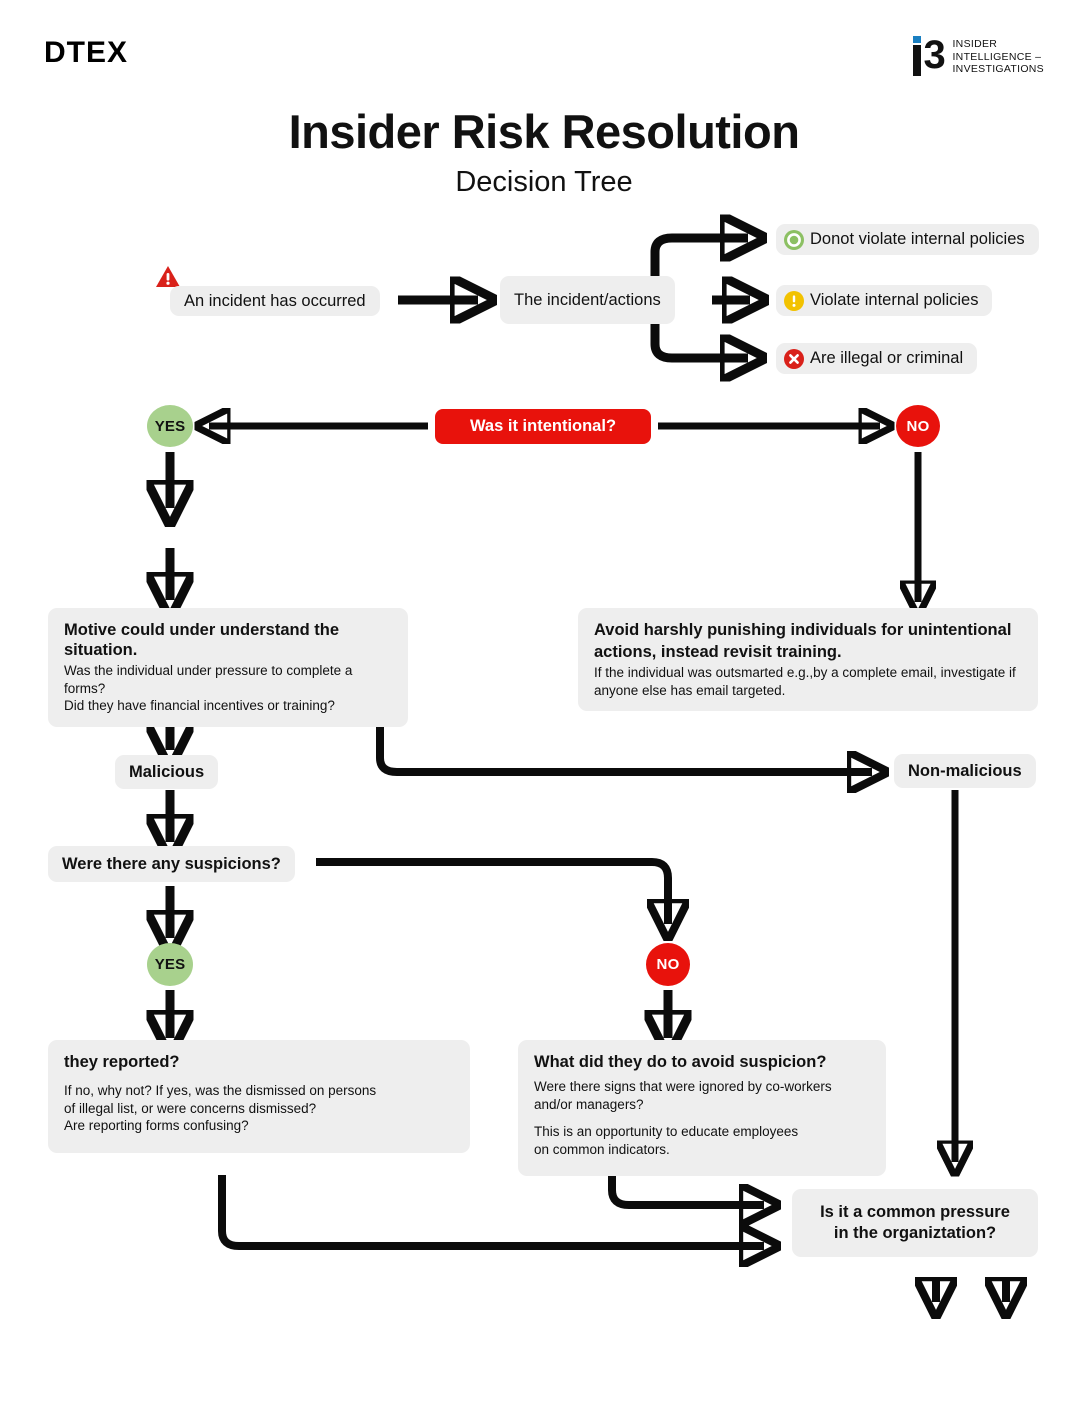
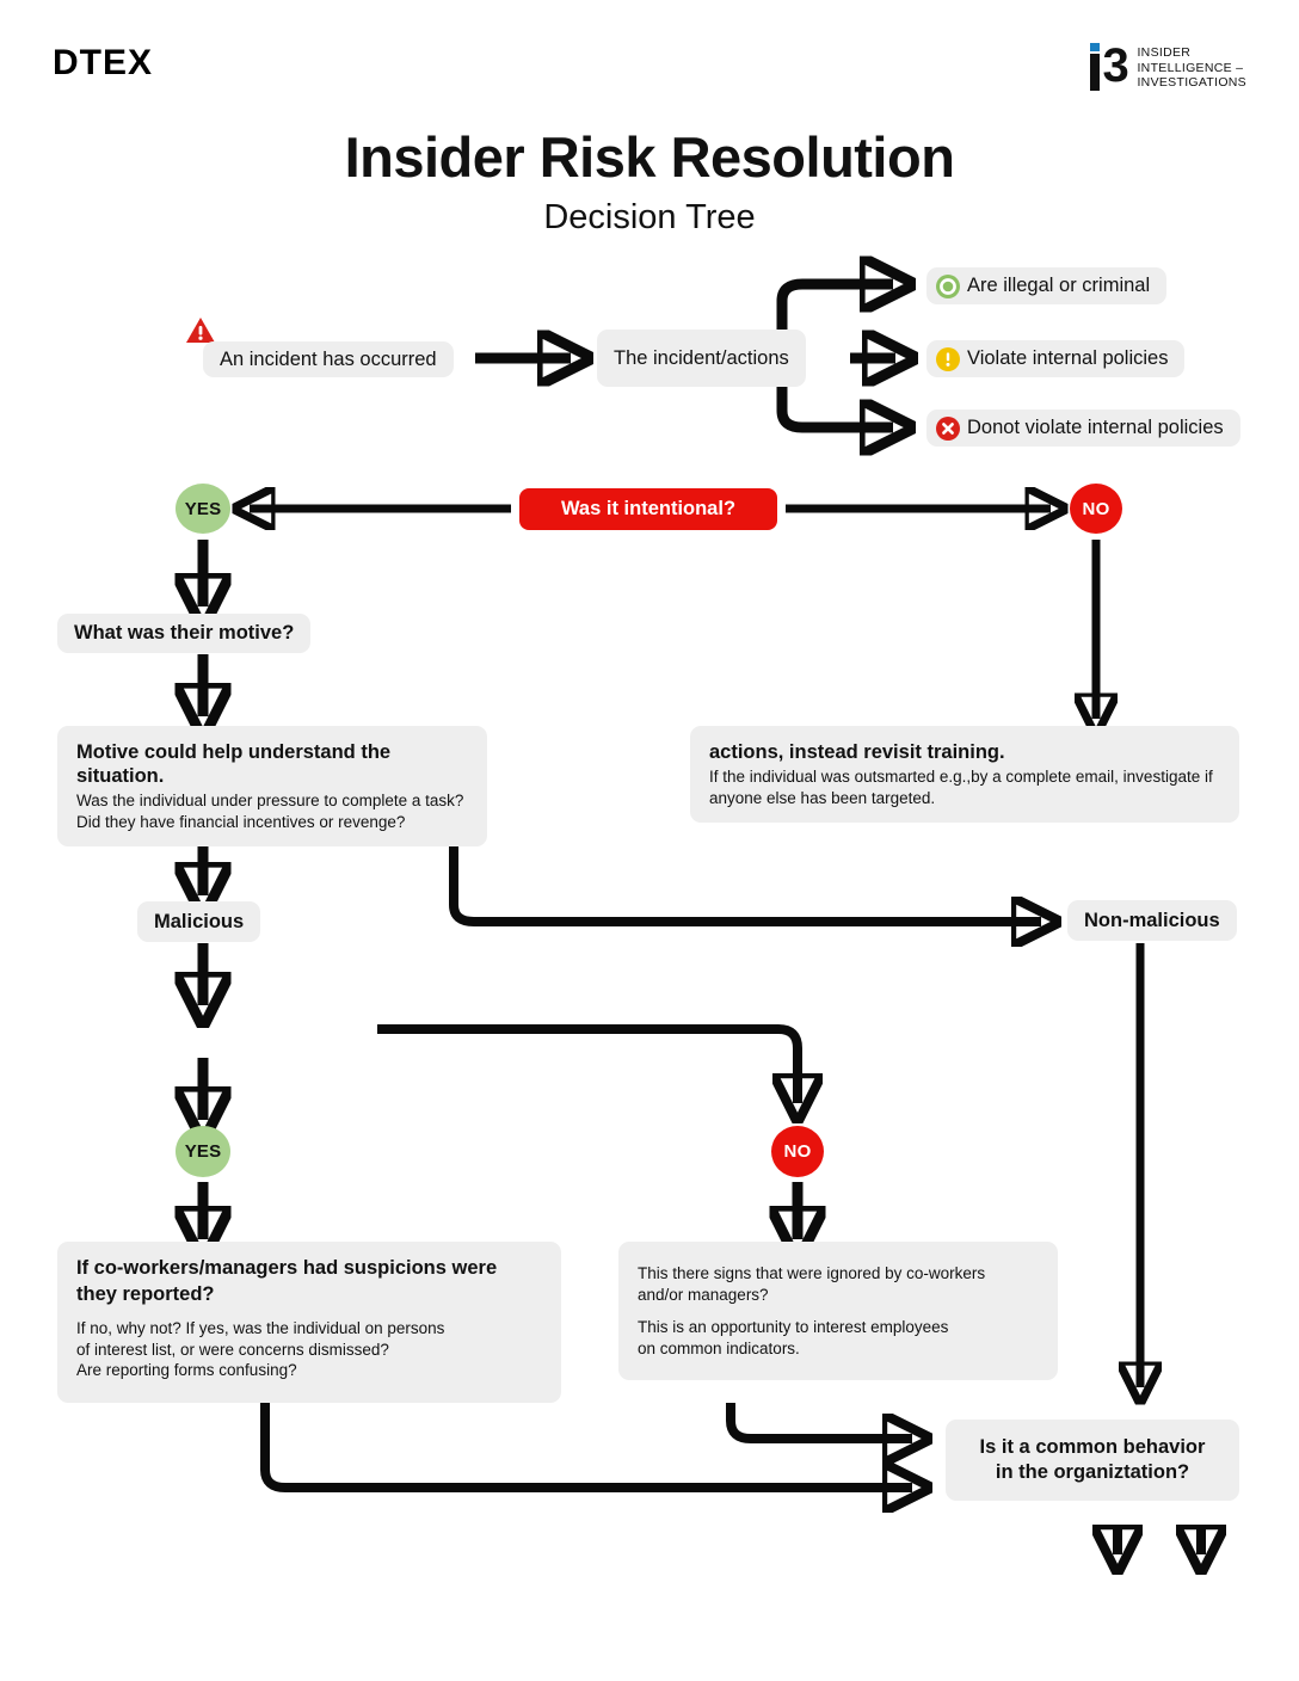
  DTEX
  3
  INSIDER
  INTELLIGENCE –
  INVESTIGATIONS
  Insider Risk Resolution
  Decision Tree
  An incident has occurred
  The incident/actions
- Donot violate internal policies
+ Are illegal or criminal
  Violate internal policies
- Are illegal or criminal
+ Donot violate internal policies
  Was it intentional?
  YES
  NO
+ What was their motive?
- Motive could under understand the situation.
+ Motive could help understand the situation.
- Was the individual under pressure to complete a forms?
+ Was the individual under pressure to complete a task?
- Did they have financial incentives or training?
+ Did they have financial incentives or revenge?
- Avoid harshly punishing individuals for unintentional
  actions, instead revisit training.
  If the individual was outsmarted e.g.,by a complete email, investigate if
- anyone else has email targeted.
+ anyone else has been targeted.
  Malicious
  Non-malicious
- Were there any suspicions?
  YES
  NO
+ If co-workers/managers had suspicions were
  they reported?
- If no, why not? If yes, was the dismissed on persons
+ If no, why not? If yes, was the individual on persons
- of illegal list, or were concerns dismissed?
+ of interest list, or were concerns dismissed?
  Are reporting forms confusing?
- What did they do to avoid suspicion?
- Were there signs that were ignored by co-workers
+ This there signs that were ignored by co-workers
  and/or managers?
- This is an opportunity to educate employees
+ This is an opportunity to interest employees
  on common indicators.
- Is it a common pressure
+ Is it a common behavior
  in the organiztation?
